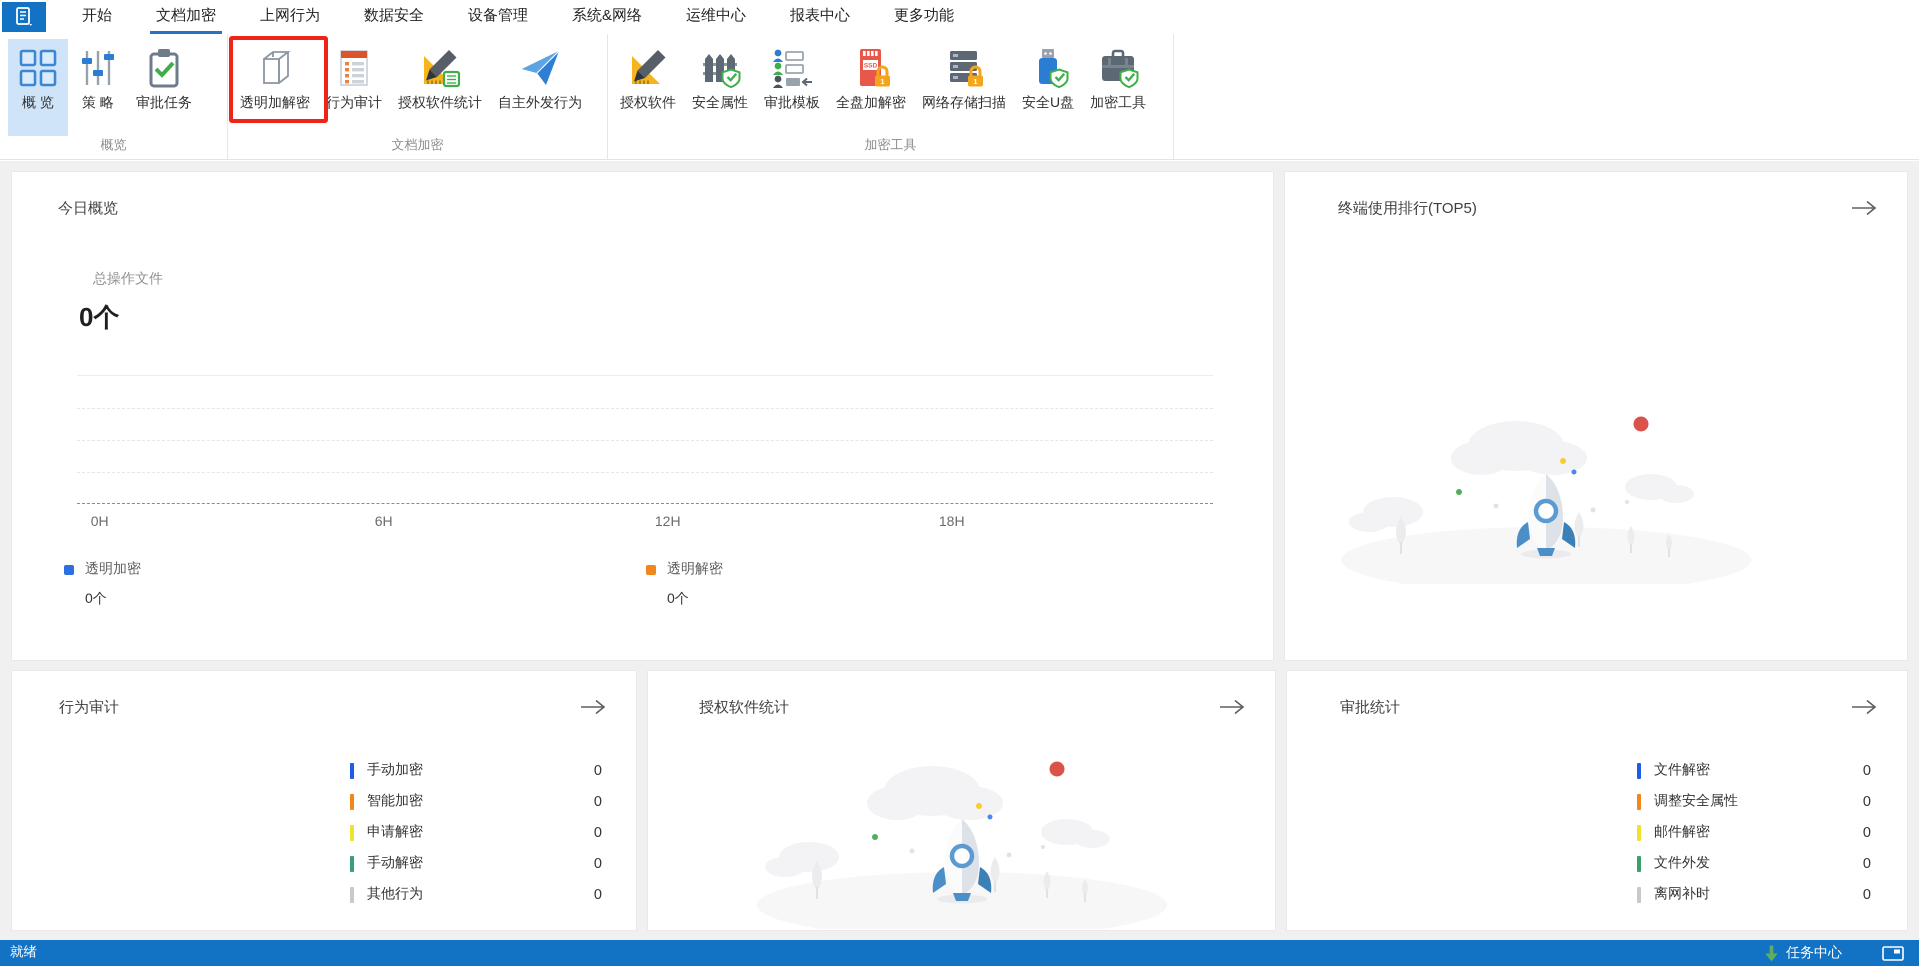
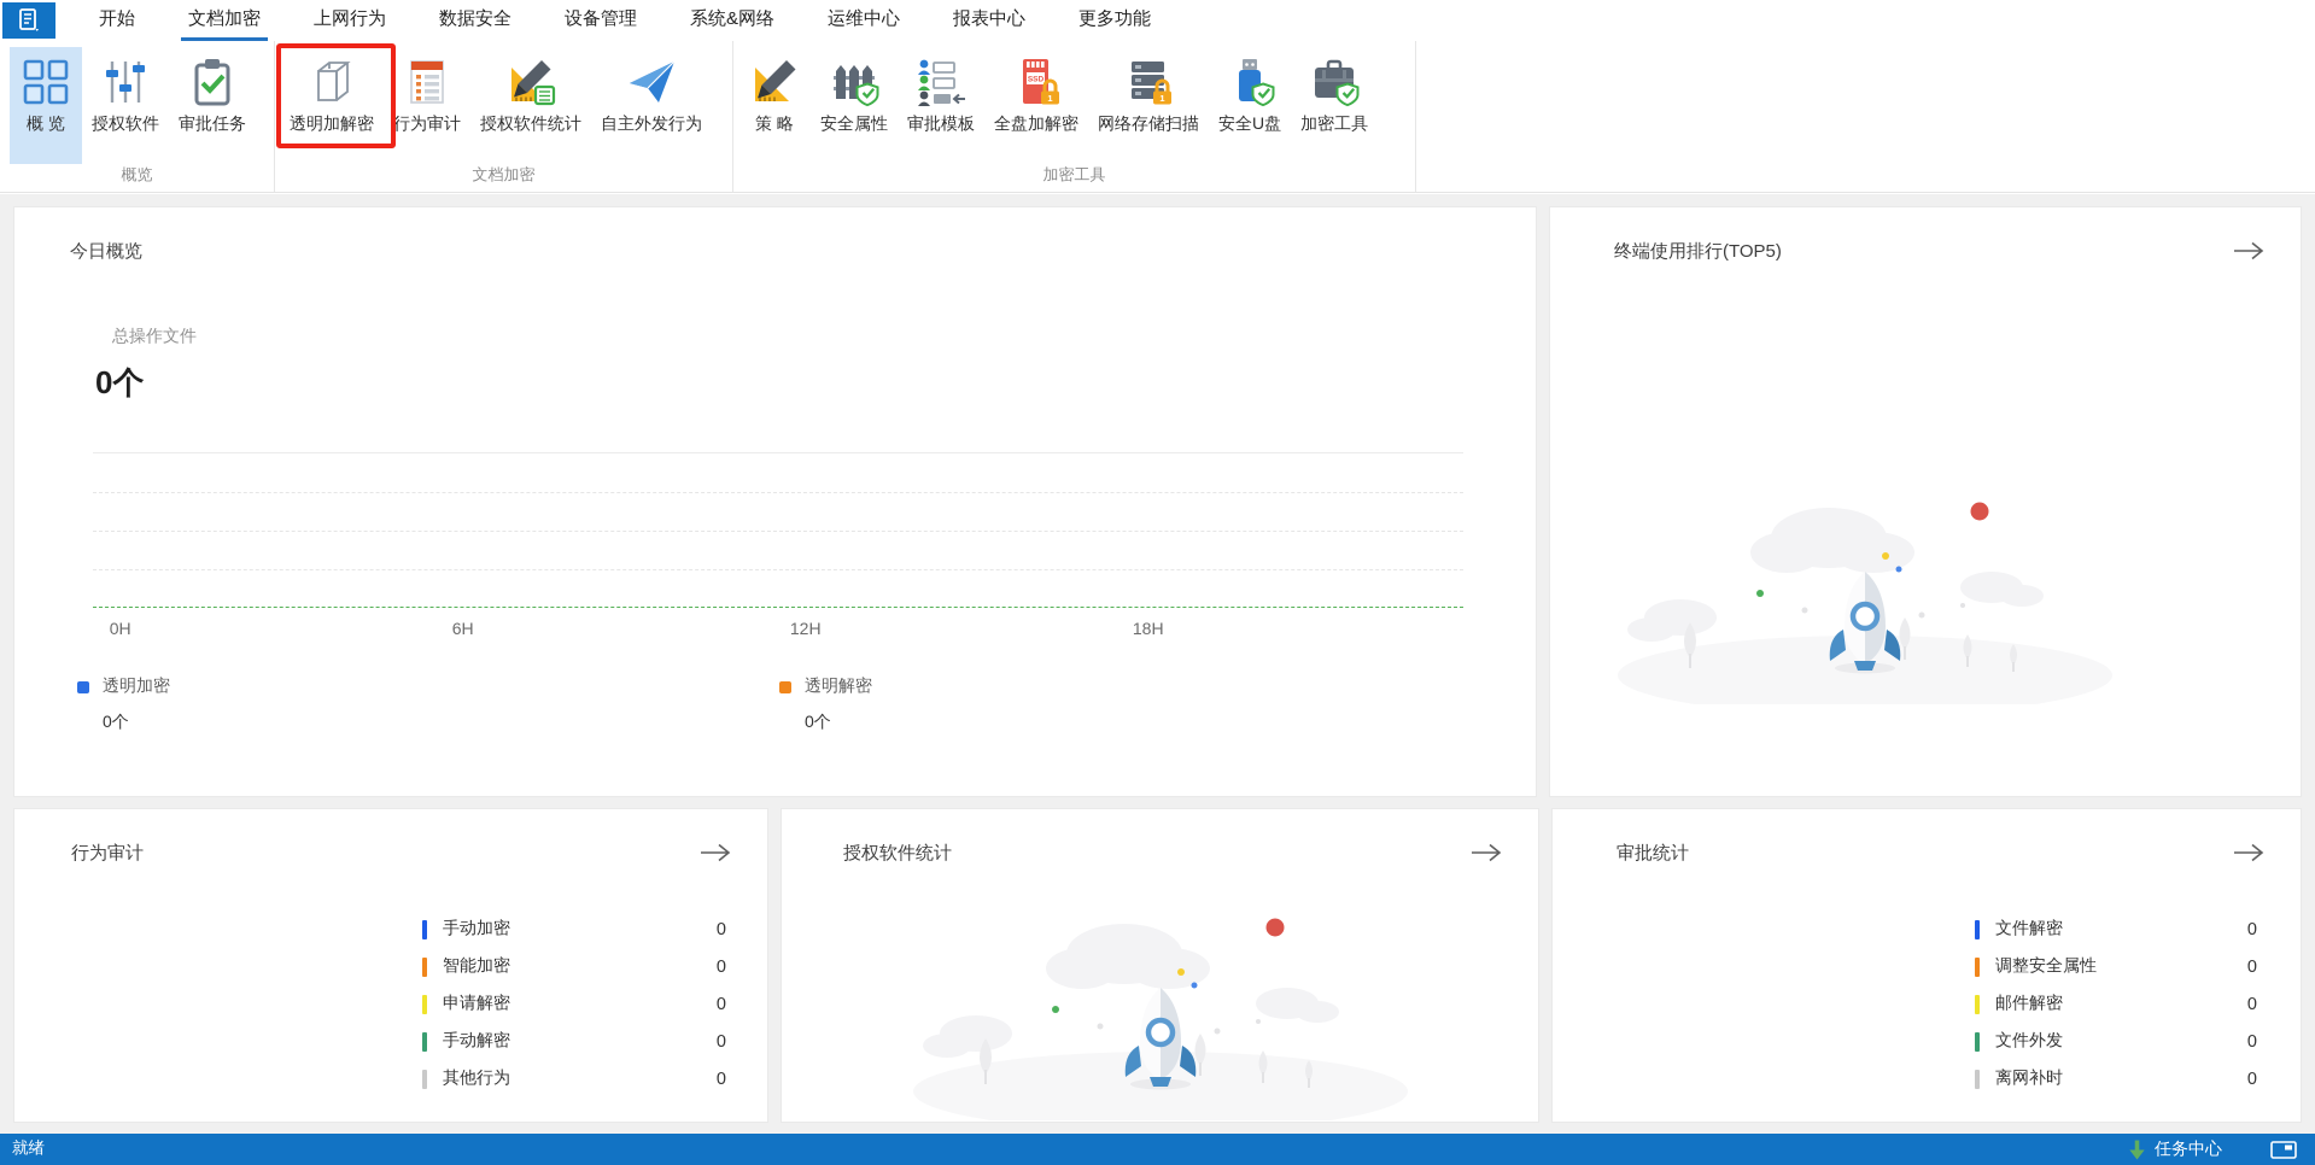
  开始
  文档加密
  上网行为
  数据安全
  设备管理
  系统&网络
  运维中心
  报表中心
  更多功能
  概 览
- 策 略
+ 授权软件
  审批任务
  概览
  透明加解密
  行为审计
  授权软件统计
  自主外发行为
  文档加密
- 授权软件
+ 策 略
  安全属性
  审批模板
  全盘加解密
  网络存储扫描
  安全U盘
  加密工具
  加密工具
  今日概览
  总操作文件
  0个
  0H
  6H
  12H
  18H
  透明加密
  0个
  透明解密
  0个
  终端使用排行(TOP5)
  行为审计
  手动加密
  0
  智能加密
  0
  申请解密
  0
  手动解密
  0
  其他行为
  0
  授权软件统计
  审批统计
  文件解密
  0
  调整安全属性
  0
  邮件解密
  0
  文件外发
  0
  离网补时
  0
  就绪
  任务中心
